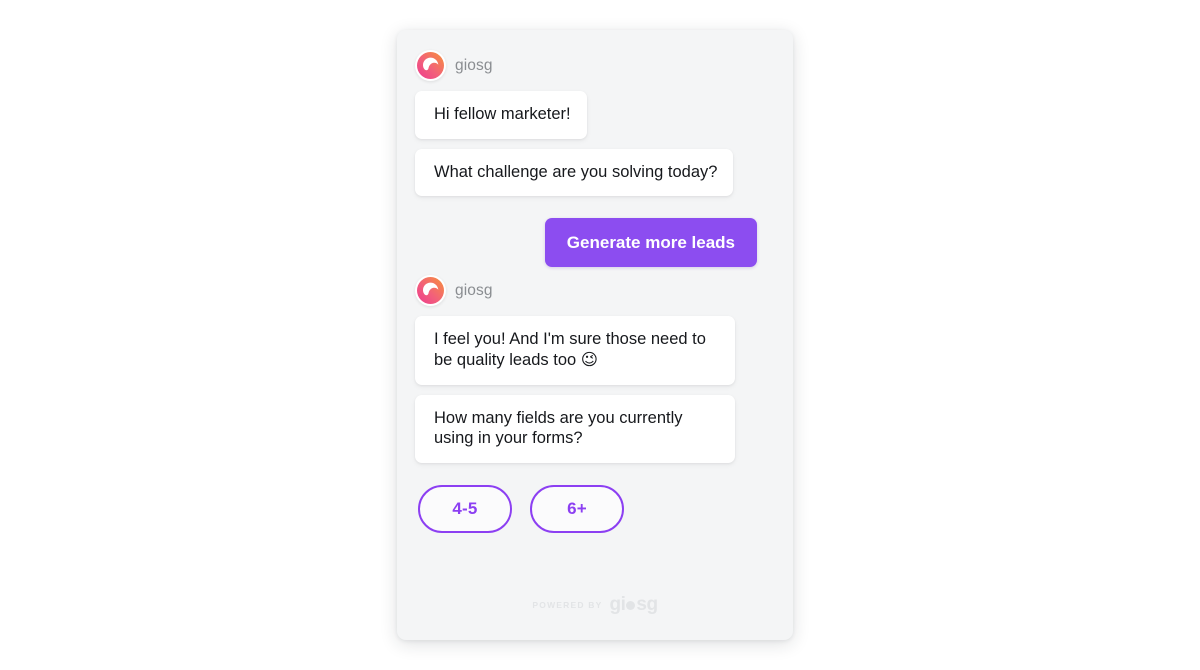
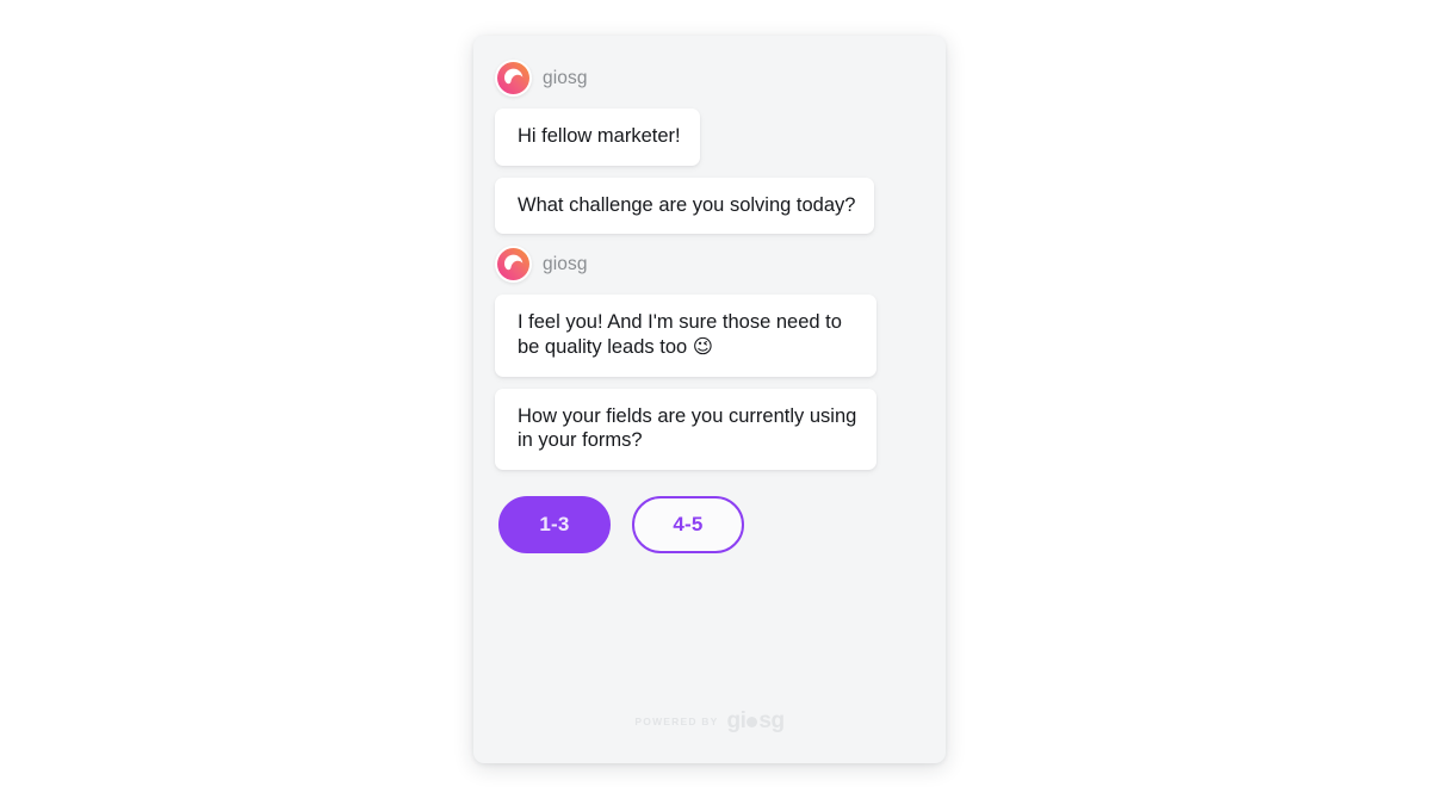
  giosg
  Hi fellow marketer!
  What challenge are you solving today?
- Generate more leads
  giosg
  I feel you! And I'm sure those need to be quality leads too 😉
- How many fields are you currently using in your forms?
+ How your fields are you currently using in your forms?
+ 1-3
  4-5
- 6+
